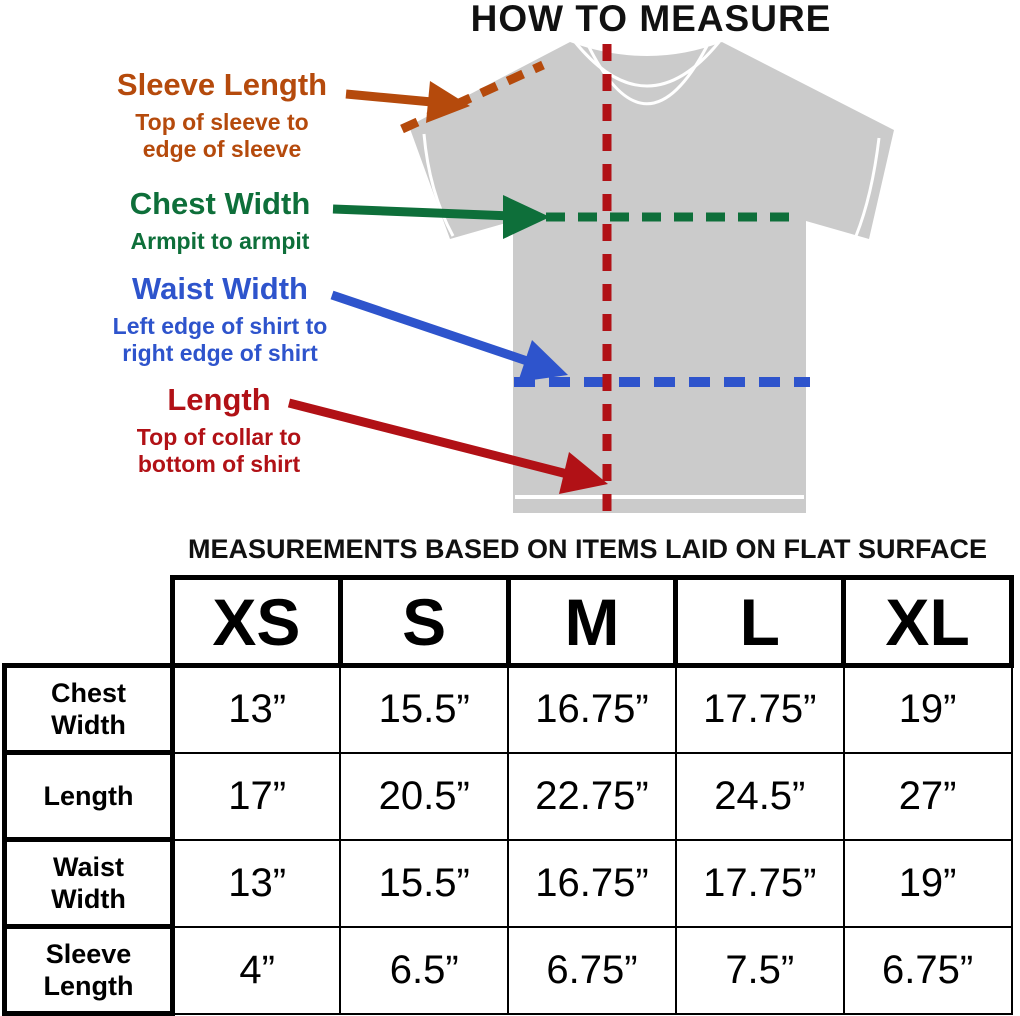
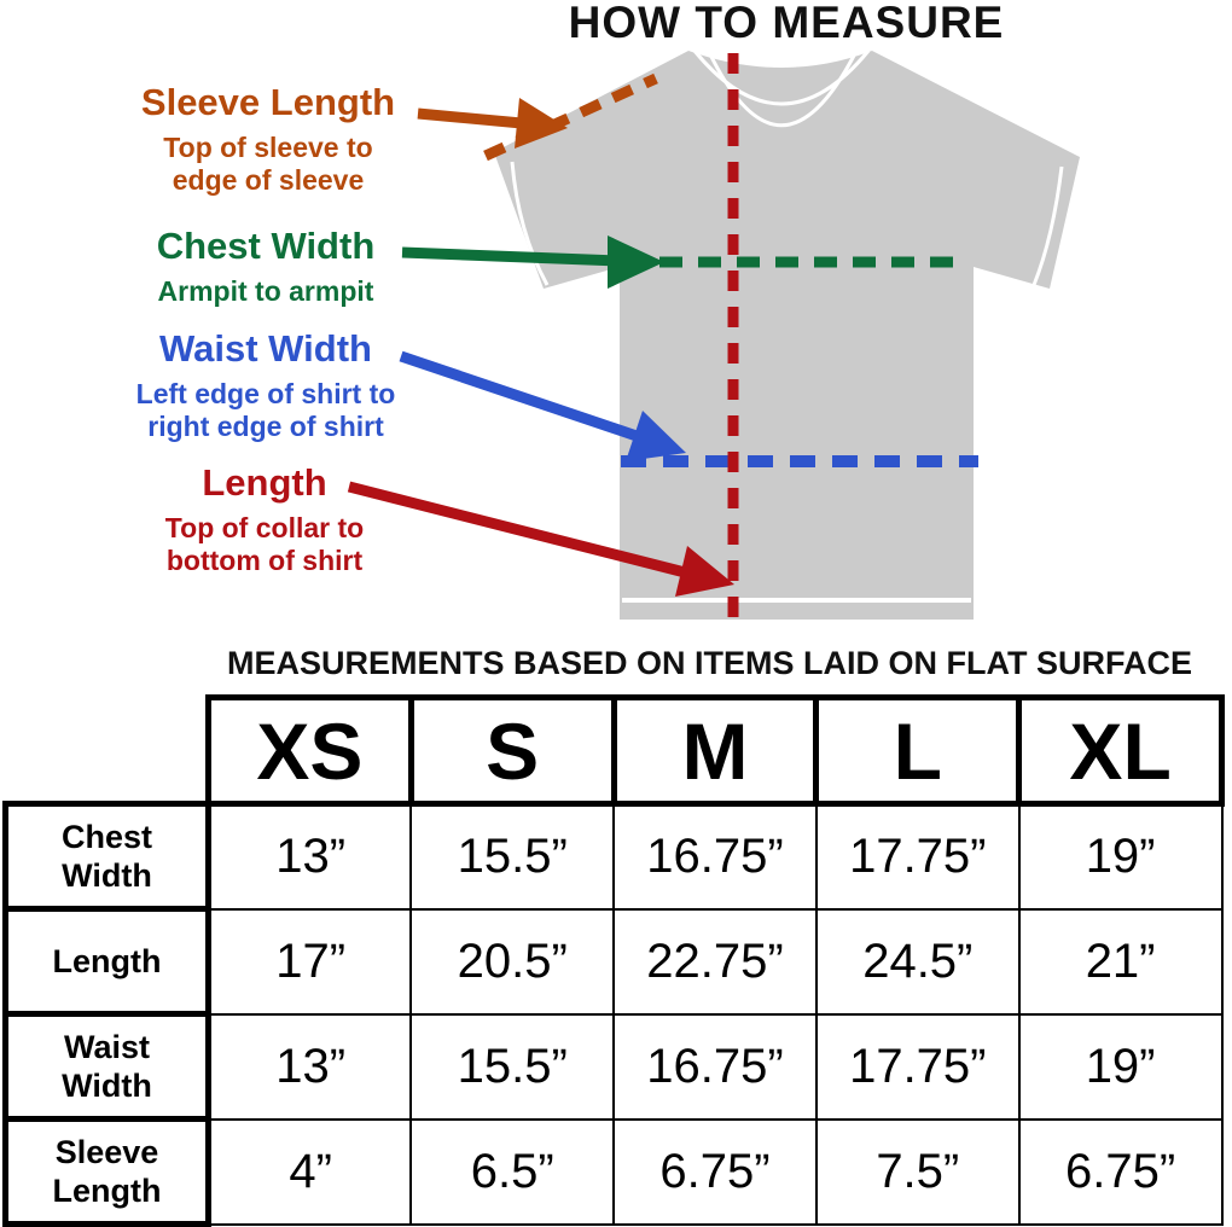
  HOW TO MEASURE
  Sleeve Length
  Top of sleeve to
  edge of sleeve
  Chest Width
  Armpit to armpit
  Waist Width
  Left edge of shirt to
  right edge of shirt
  Length
  Top of collar to
  bottom of shirt
  MEASUREMENTS BASED ON ITEMS LAID ON FLAT SURFACE
  	XS	S	M	L	XL
  Chest Width	13”	15.5”	16.75”	17.75”	19”
- Length	17”	20.5”	22.75”	24.5”	27”
+ Length	17”	20.5”	22.75”	24.5”	21”
  Waist Width	13”	15.5”	16.75”	17.75”	19”
  Sleeve Length	4”	6.5”	6.75”	7.5”	6.75”
